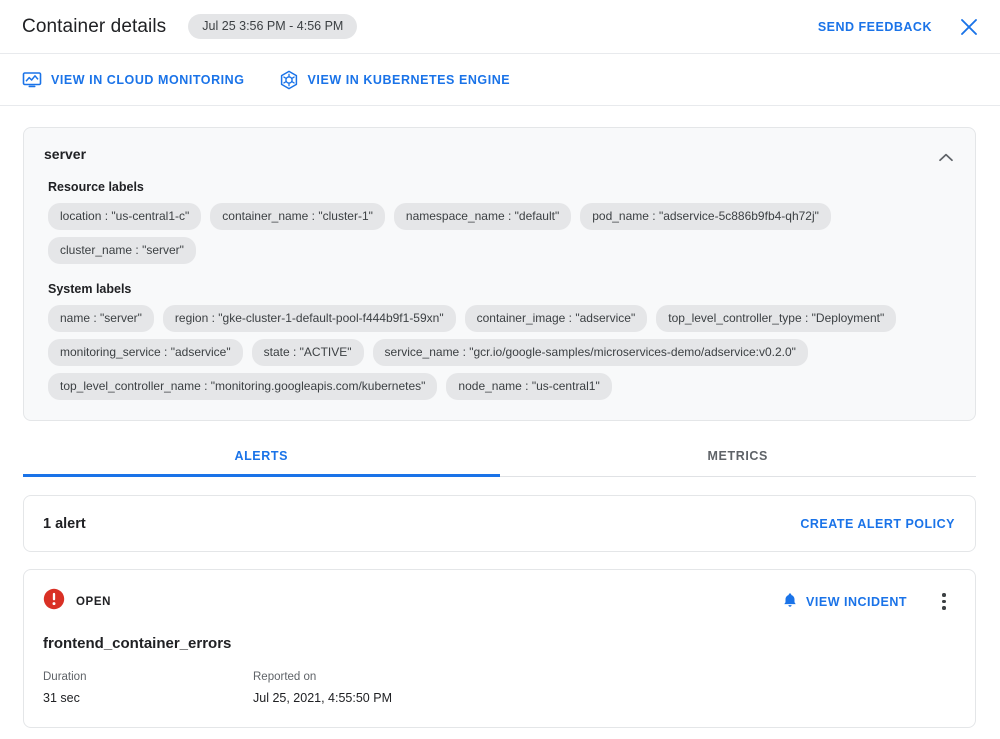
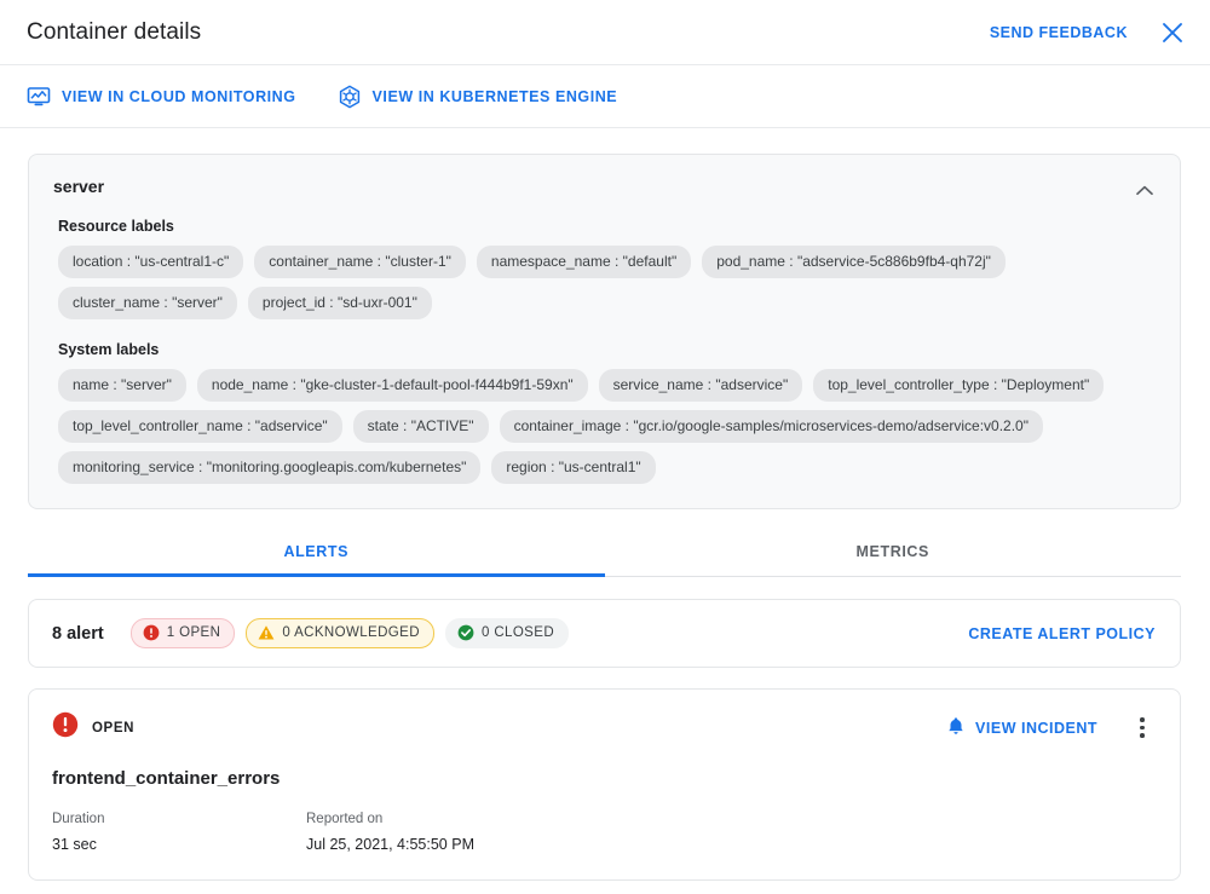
  Container details
- Jul 25 3:56 PM - 4:56 PM
  SEND FEEDBACK
  VIEW IN CLOUD MONITORING
  VIEW IN KUBERNETES ENGINE
  server
  Resource labels
  location : "us-central1-c"
  container_name : "cluster-1"
  namespace_name : "default"
  pod_name : "adservice-5c886b9fb4-qh72j"
  cluster_name : "server"
+ project_id : "sd-uxr-001"
  System labels
  name : "server"
- region : "gke-cluster-1-default-pool-f444b9f1-59xn"
+ node_name : "gke-cluster-1-default-pool-f444b9f1-59xn"
- container_image : "adservice"
+ service_name : "adservice"
  top_level_controller_type : "Deployment"
- monitoring_service : "adservice"
+ top_level_controller_name : "adservice"
  state : "ACTIVE"
- service_name : "gcr.io/google-samples/microservices-demo/adservice:v0.2.0"
+ container_image : "gcr.io/google-samples/microservices-demo/adservice:v0.2.0"
- top_level_controller_name : "monitoring.googleapis.com/kubernetes"
+ monitoring_service : "monitoring.googleapis.com/kubernetes"
- node_name : "us-central1"
+ region : "us-central1"
  ALERTS
  METRICS
- 1 alert
+ 8 alert
+ 1 OPEN
+ 0 ACKNOWLEDGED
+ 0 CLOSED
  CREATE ALERT POLICY
  OPEN
  VIEW INCIDENT
  frontend_container_errors
  Duration
  31 sec
  Reported on
  Jul 25, 2021, 4:55:50 PM
